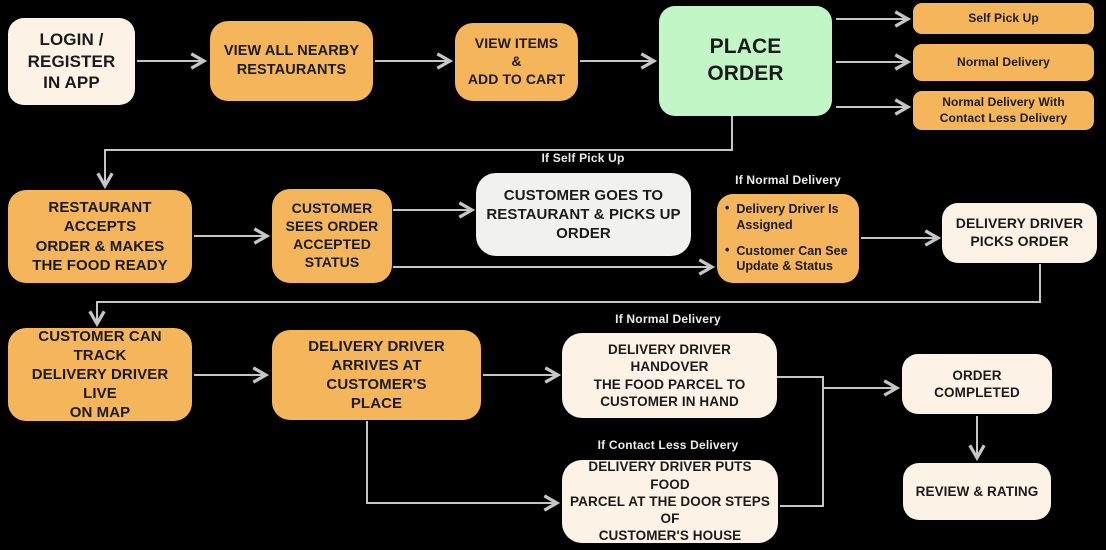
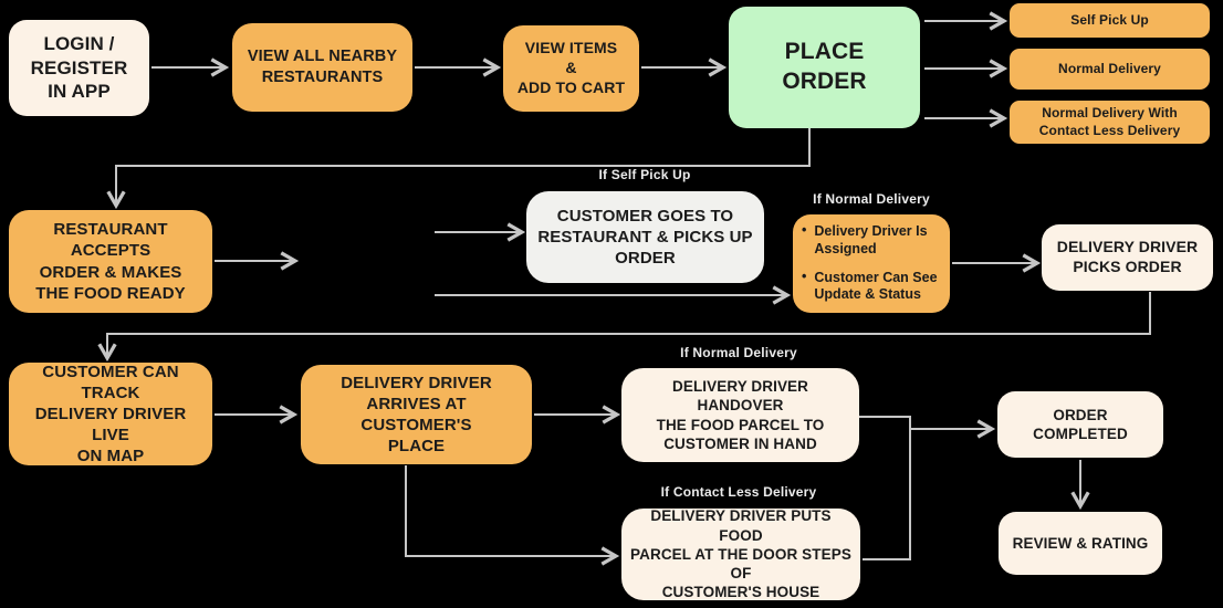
  LOGIN /
  REGISTER
  IN APP
  VIEW ALL NEARBY
  RESTAURANTS
  VIEW ITEMS
  &
  ADD TO CART
  PLACE ORDER
  Self Pick Up
  Normal Delivery
  Normal Delivery With
  Contact Less Delivery
  RESTAURANT ACCEPTS
  ORDER & MAKES
  THE FOOD READY
- CUSTOMER
- SEES ORDER
- ACCEPTED
- STATUS
  If Self Pick Up
  CUSTOMER GOES TO
  RESTAURANT & PICKS UP
  ORDER
  If Normal Delivery
  •
  Delivery Driver Is
  Assigned
  •
  Customer Can See
  Update & Status
  DELIVERY DRIVER
  PICKS ORDER
  CUSTOMER CAN TRACK
  DELIVERY DRIVER LIVE
  ON MAP
  DELIVERY DRIVER
  ARRIVES AT CUSTOMER'S
  PLACE
  If Normal Delivery
  DELIVERY DRIVER HANDOVER
  THE FOOD PARCEL TO
  CUSTOMER IN HAND
  If Contact Less Delivery
  DELIVERY DRIVER PUTS FOOD
  PARCEL AT THE DOOR STEPS OF
  CUSTOMER'S HOUSE
  ORDER COMPLETED
  REVIEW & RATING
